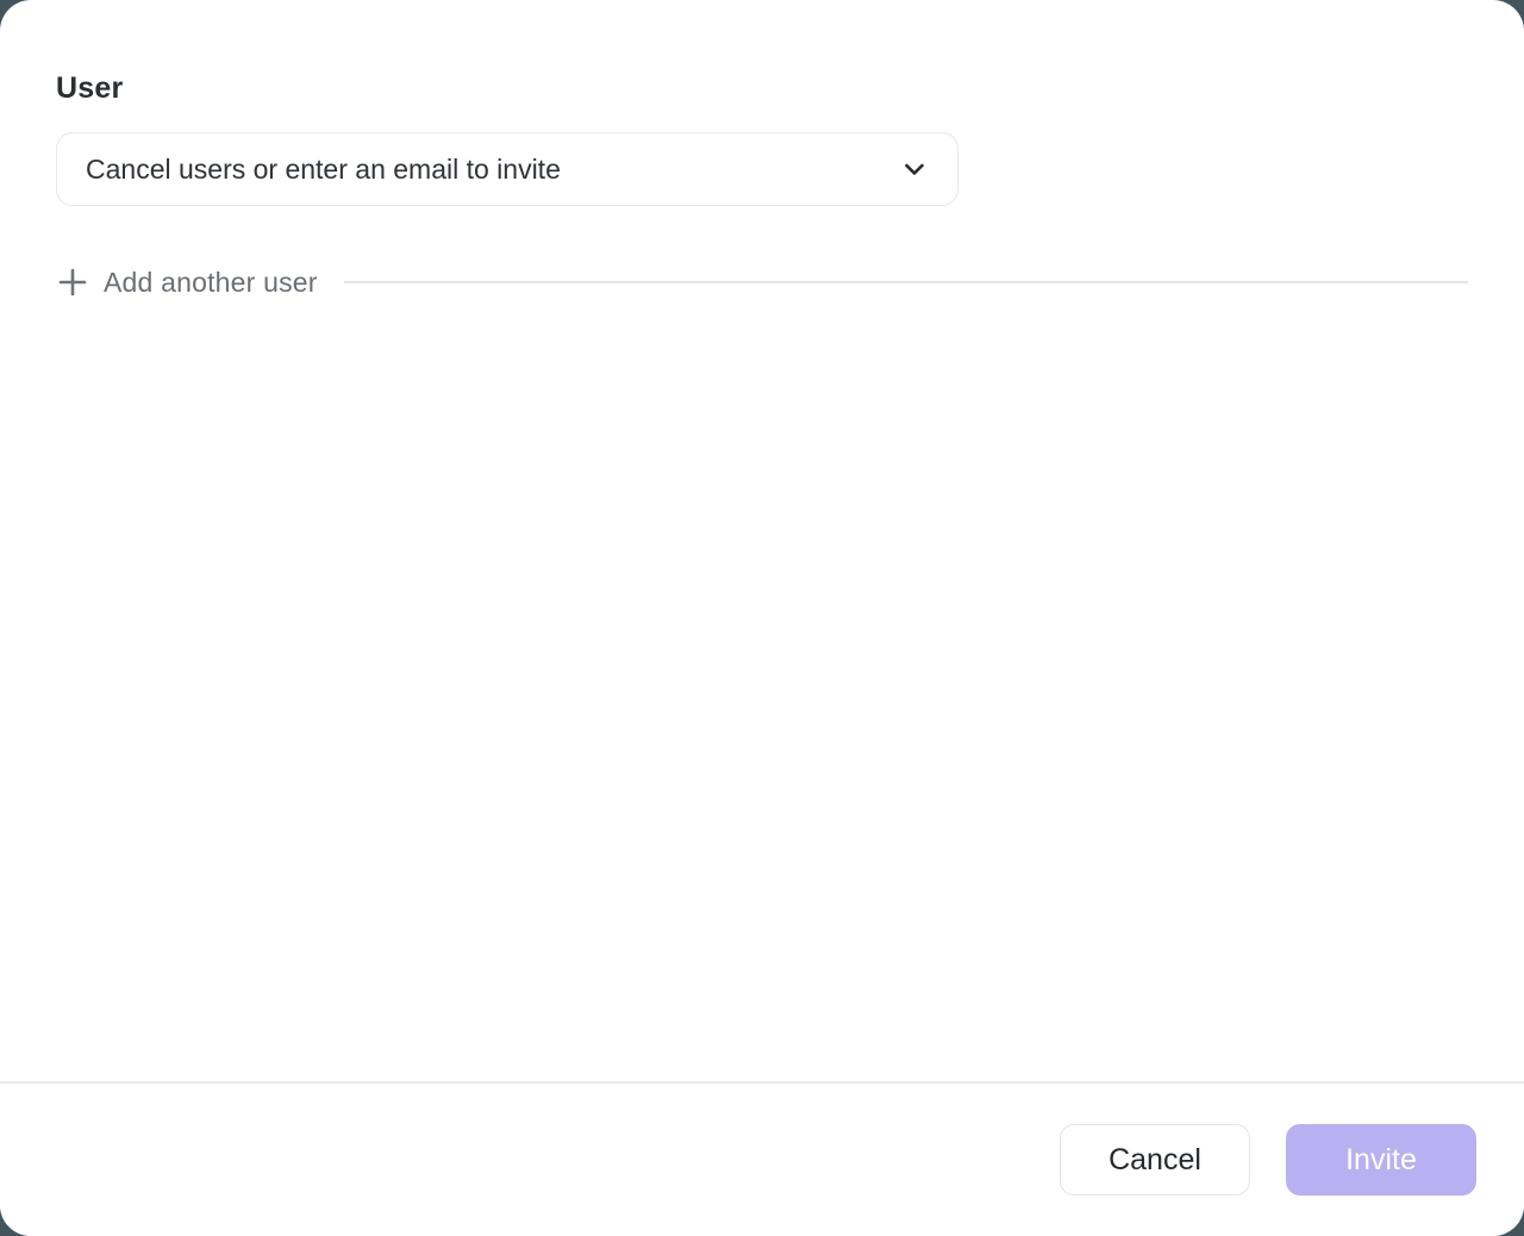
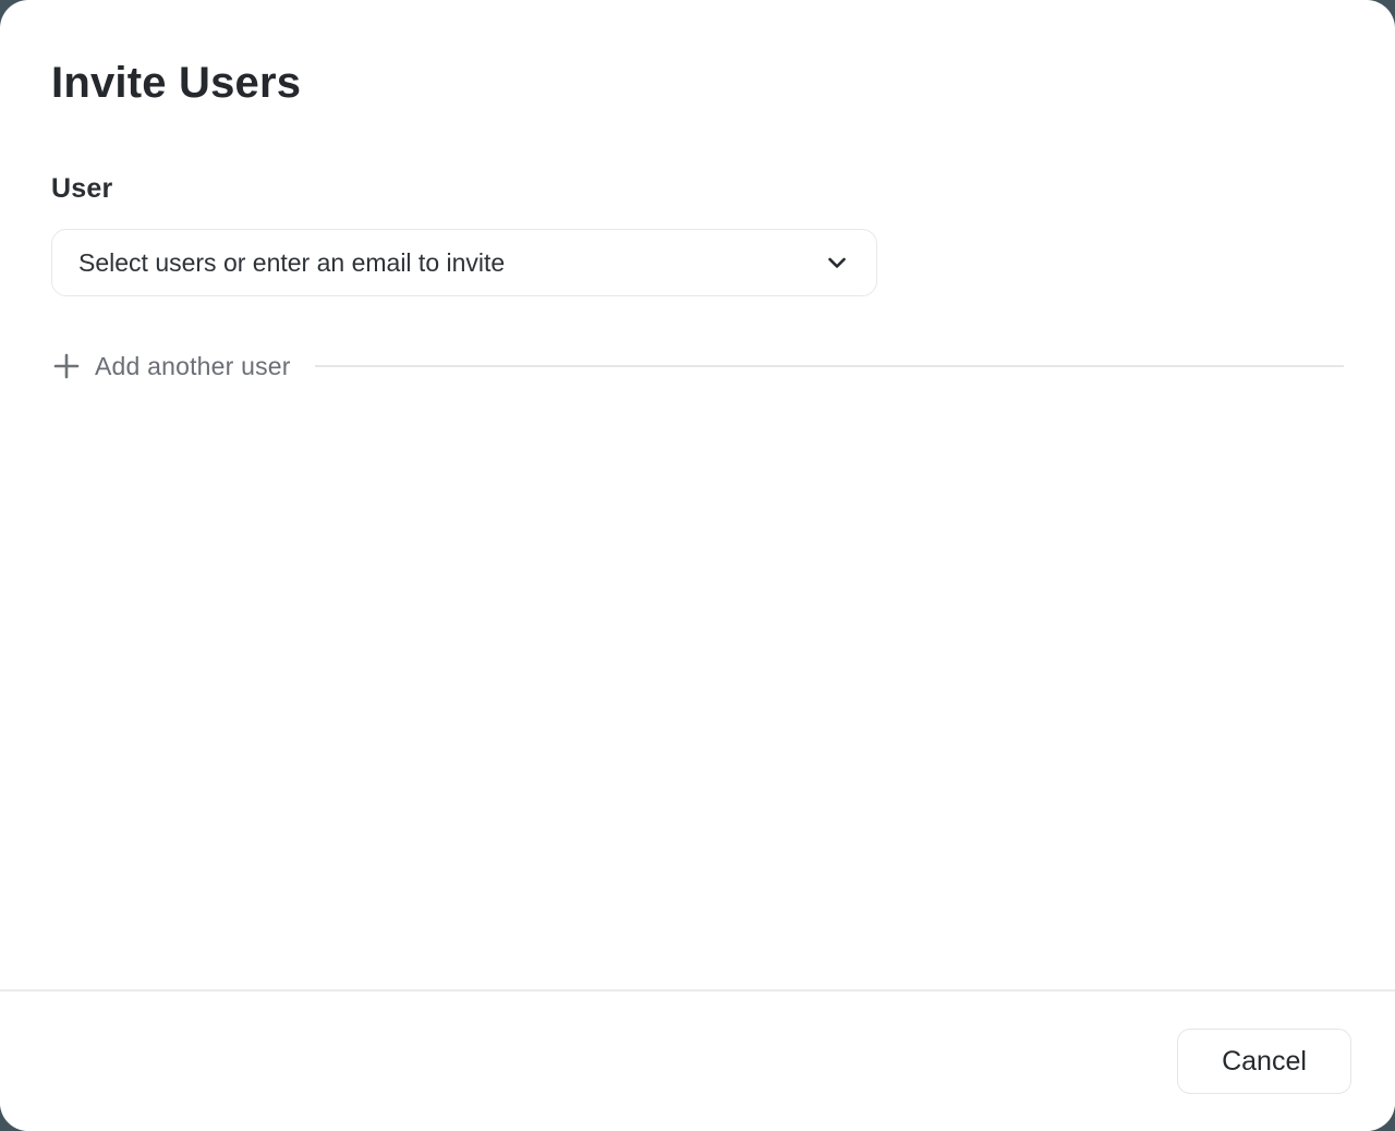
+ Invite Users
  User
- Cancel users or enter an email to invite
+ Select users or enter an email to invite
  Add another user
  Cancel
- Invite
